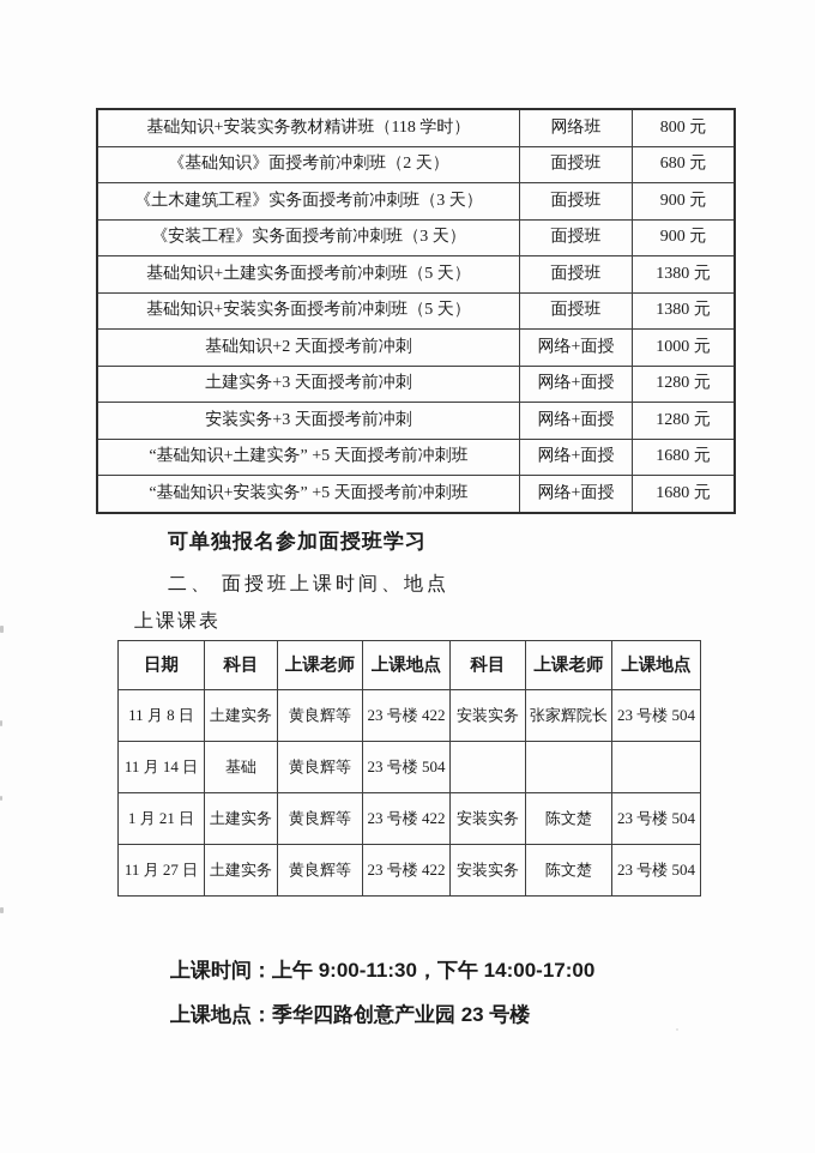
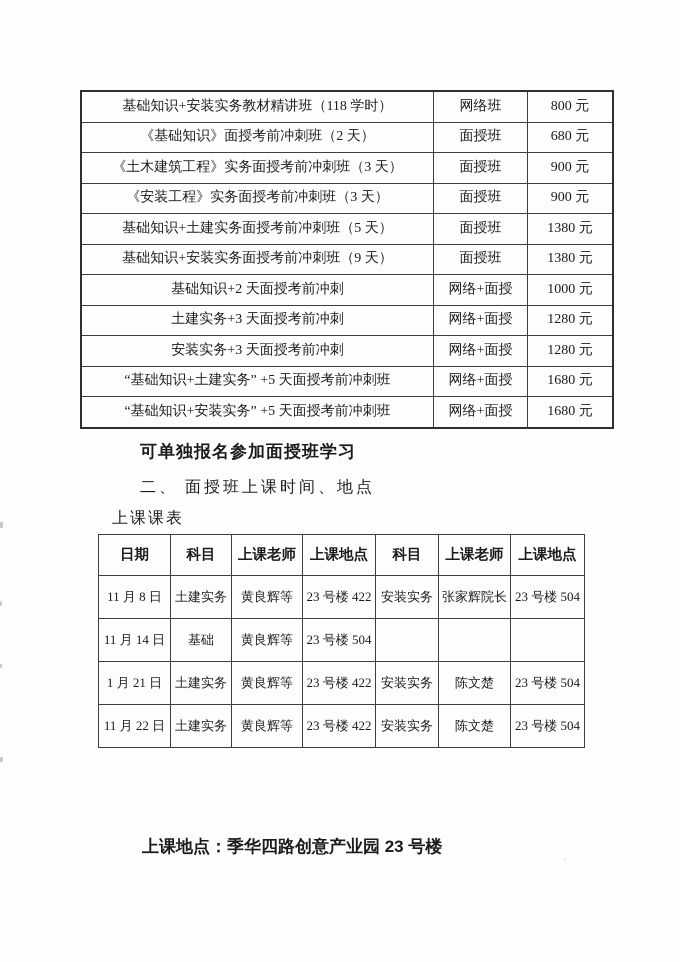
  基础知识+安装实务教材精讲班（118 学时）	网络班	800 元
  《基础知识》面授考前冲刺班（2 天）	面授班	680 元
  《土木建筑工程》实务面授考前冲刺班（3 天）	面授班	900 元
  《安装工程》实务面授考前冲刺班（3 天）	面授班	900 元
  基础知识+土建实务面授考前冲刺班（5 天）	面授班	1380 元
- 基础知识+安装实务面授考前冲刺班（5 天）	面授班	1380 元
+ 基础知识+安装实务面授考前冲刺班（9 天）	面授班	1380 元
  基础知识+2 天面授考前冲刺	网络+面授	1000 元
  土建实务+3 天面授考前冲刺	网络+面授	1280 元
  安装实务+3 天面授考前冲刺	网络+面授	1280 元
  “基础知识+土建实务” +5 天面授考前冲刺班	网络+面授	1680 元
  “基础知识+安装实务” +5 天面授考前冲刺班	网络+面授	1680 元
  可单独报名参加面授班学习
  二、 面授班上课时间、地点
  上课课表
  日期	科目	上课老师	上课地点	科目	上课老师	上课地点
  11 月 8 日	土建实务	黄良辉等	23 号楼 422	安装实务	张家辉院长	23 号楼 504
  11 月 14 日	基础	黄良辉等	23 号楼 504
  1 月 21 日	土建实务	黄良辉等	23 号楼 422	安装实务	陈文楚	23 号楼 504
- 11 月 27 日	土建实务	黄良辉等	23 号楼 422	安装实务	陈文楚	23 号楼 504
+ 11 月 22 日	土建实务	黄良辉等	23 号楼 422	安装实务	陈文楚	23 号楼 504
- 上课时间：上午 9:00-11:30，下午 14:00-17:00
  上课地点：季华四路创意产业园 23 号楼
